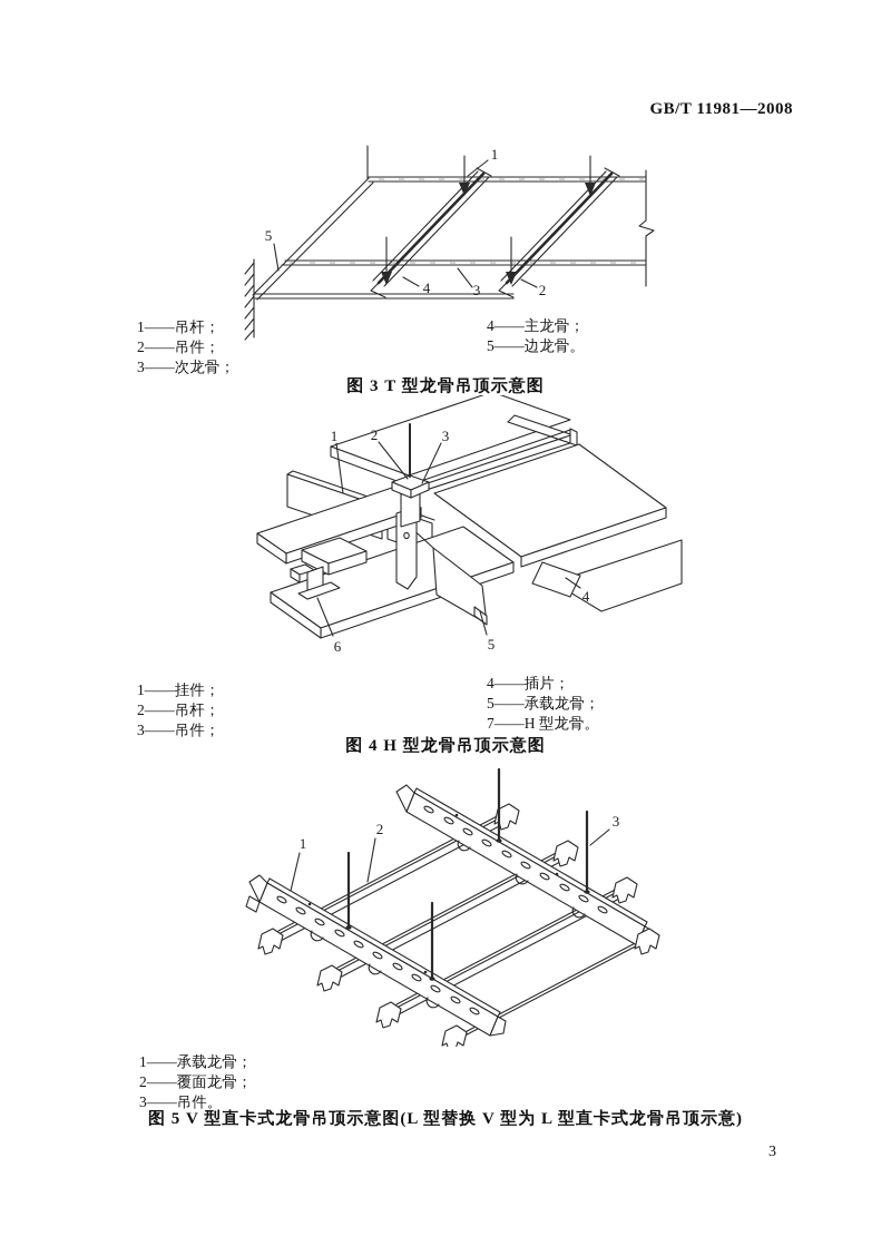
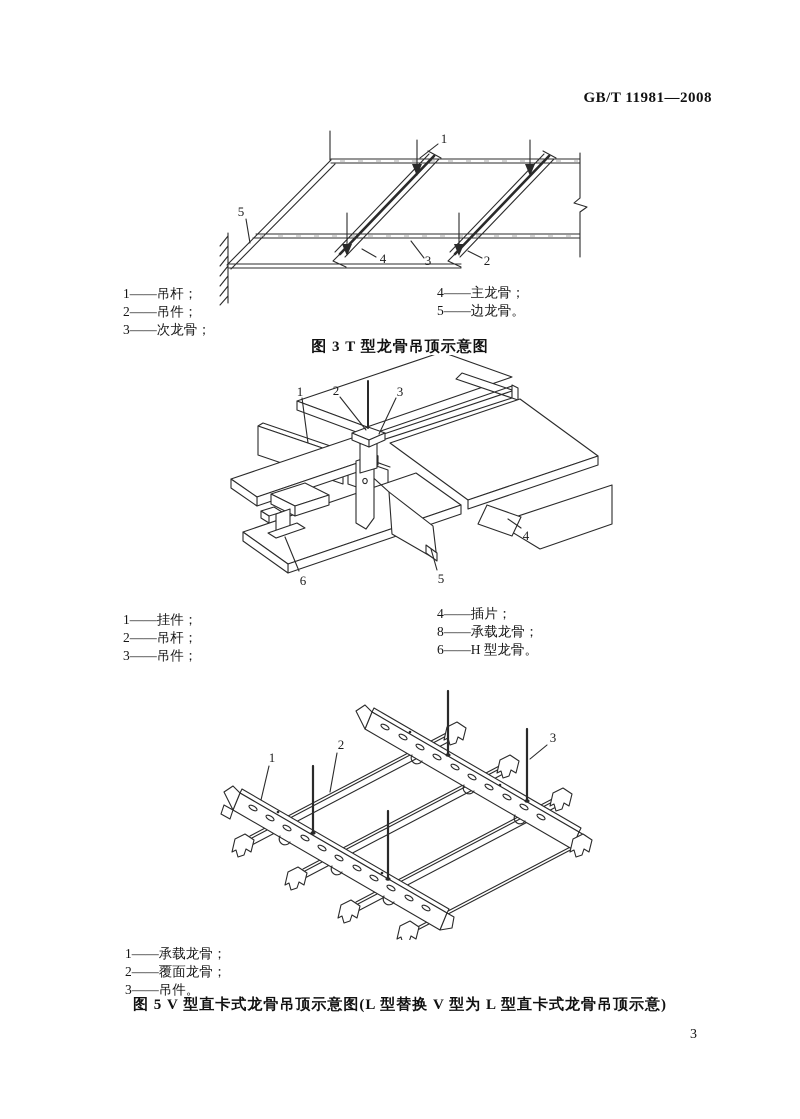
  GB/T 11981—2008
  1
  5
  4
  3
  2
  1——吊杆；
  2——吊件；
  3——次龙骨；
  4——主龙骨；
  5——边龙骨。
  图 3 T 型龙骨吊顶示意图
  1
  2
  3
  4
  5
  6
  1——挂件；
  2——吊杆；
  3——吊件；
  4——插片；
- 5——承载龙骨；
+ 8——承载龙骨；
- 7——H 型龙骨。
+ 6——H 型龙骨。
- 图 4 H 型龙骨吊顶示意图
  1
  2
  3
  1——承载龙骨；
  2——覆面龙骨；
  3——吊件。
  图 5 V 型直卡式龙骨吊顶示意图(L 型替换 V 型为 L 型直卡式龙骨吊顶示意)
  3
